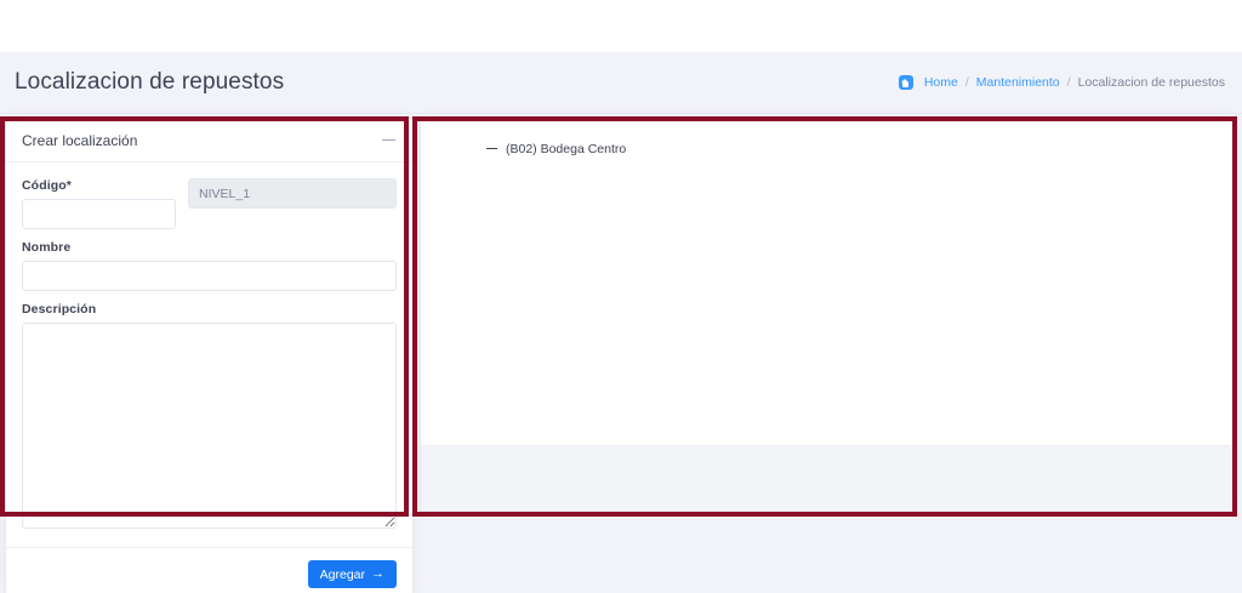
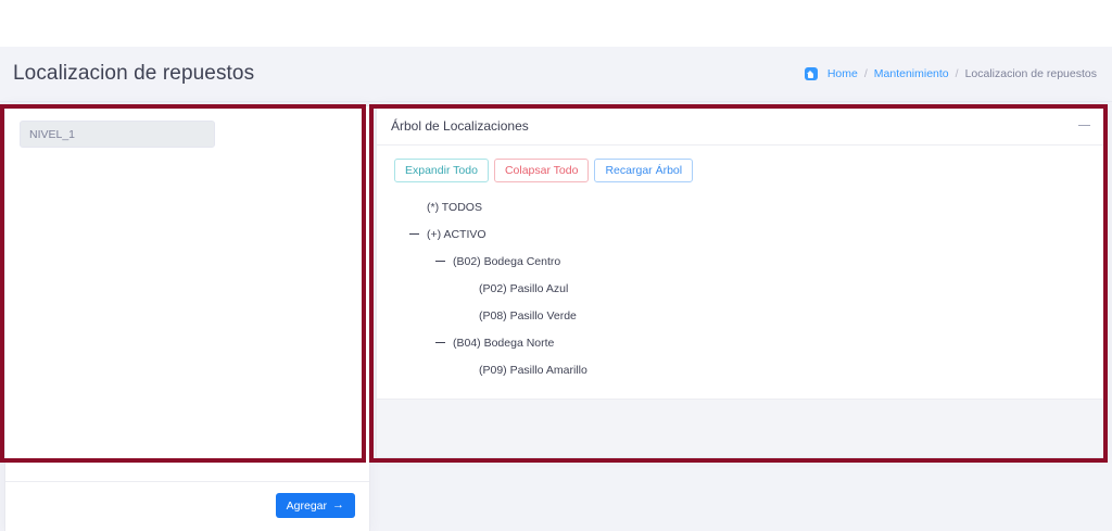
  Localizacion de repuestos
  Home
  /
  Mantenimiento
  /
  Localizacion de repuestos
- Crear localización
- Código*
  NIVEL_1
- Nombre
- Descripción
  Agregar
  →
+ Árbol de Localizaciones
+ Expandir Todo
+ Colapsar Todo
+ Recargar Árbol
+ (*) TODOS
+ (+) ACTIVO
  (B02) Bodega Centro
+ (P02) Pasillo Azul
+ (P08) Pasillo Verde
+ (B04) Bodega Norte
+ (P09) Pasillo Amarillo
